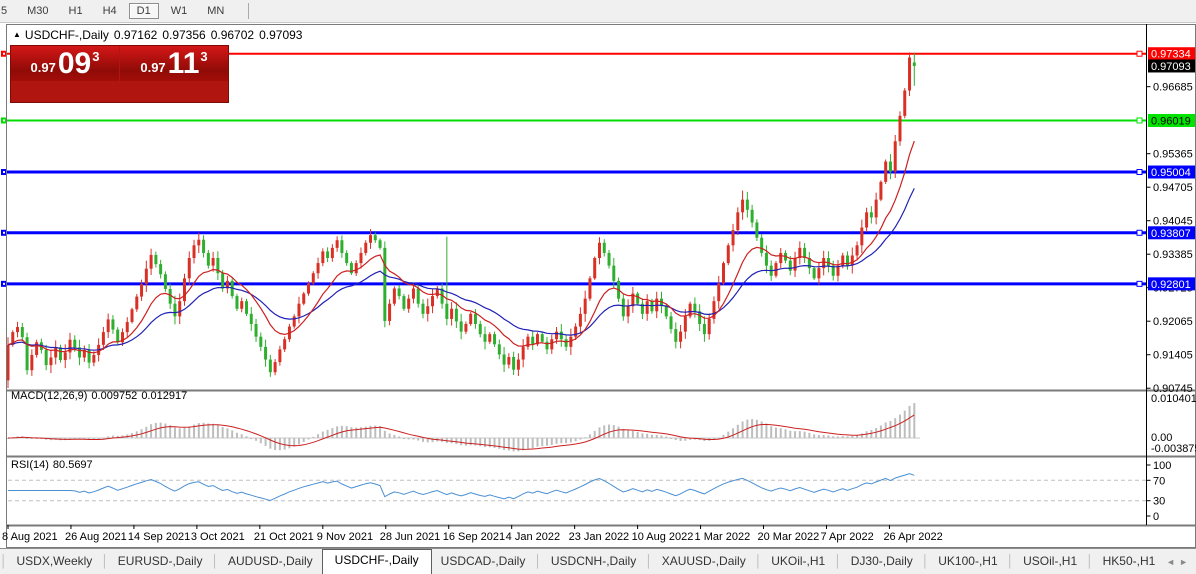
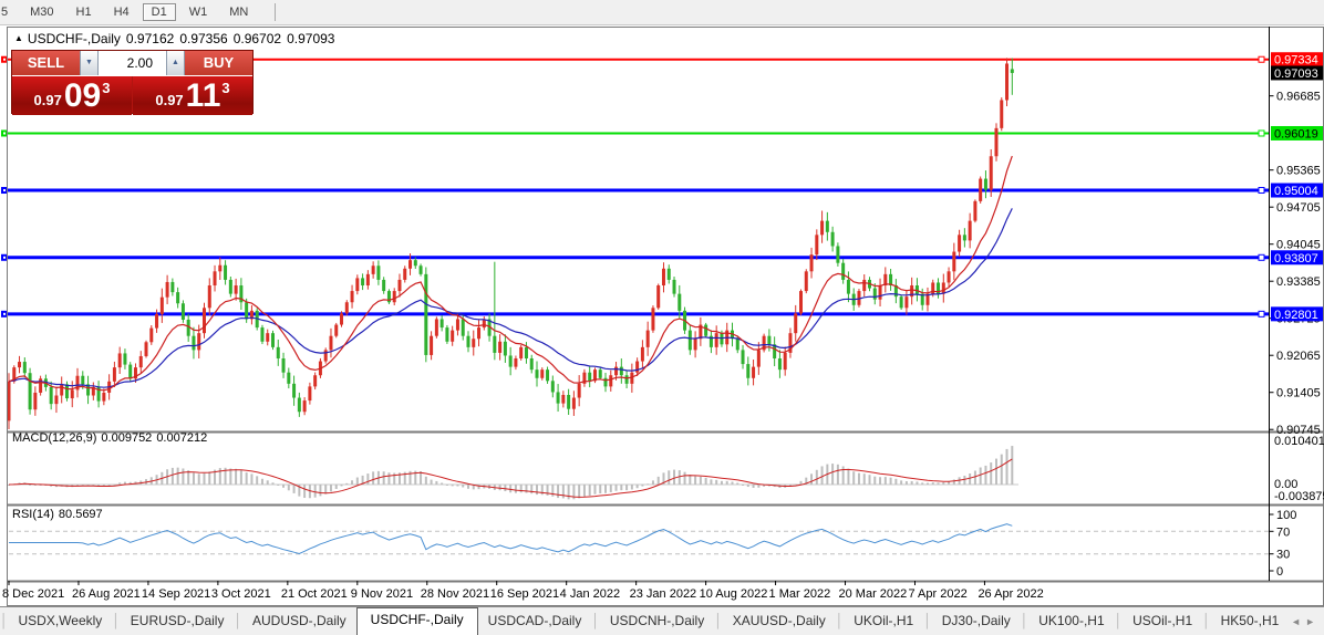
  5
  M30
  H1
  H4
  D1
  W1
  MN
  0.96685
  0.95365
  0.94705
  0.94045
  0.93385
  0.92065
  0.91405
  0.90745
  0.010401
  0.00
  -0.00387
  100
  70
  30
  0
  0.97334
  0.96019
  0.95004
  0.93807
  0.92801
  0.97093
- 8 Aug 2021
+ 8 Dec 2021
  26 Aug 2021
  14 Sep 2021
  3 Oct 2021
  21 Oct 2021
  9 Nov 2021
- 28 Jun 2021
+ 28 Nov 2021
  16 Sep 2021
  4 Jan 2022
  23 Jan 2022
  10 Aug 2022
  1 Mar 2022
  20 Mar 2022
  7 Apr 2022
  26 Apr 2022
  ▲ USDCHF-,Daily 0.97162 0.97356 0.96702 0.97093
+ SELL
+ 2.00
+ BUY
  0.97
  09
  3
  0.97
  11
  3
- MACD(12,26,9) 0.009752 0.012917
+ MACD(12,26,9) 0.009752 0.007212
  RSI(14) 80.5697
  │
  USDX,Weekly
  │
  EURUSD-,Daily
  │
  AUDUSD-,Daily
  USDCHF-,Daily
  USDCAD-,Daily
  │
  USDCNH-,Daily
  │
  XAUUSD-,Daily
  │
  UKOil-,H1
  │
  DJ30-,Daily
  │
  UK100-,H1
  │
  USOil-,H1
  │
  HK50-,H1
  ◄►
